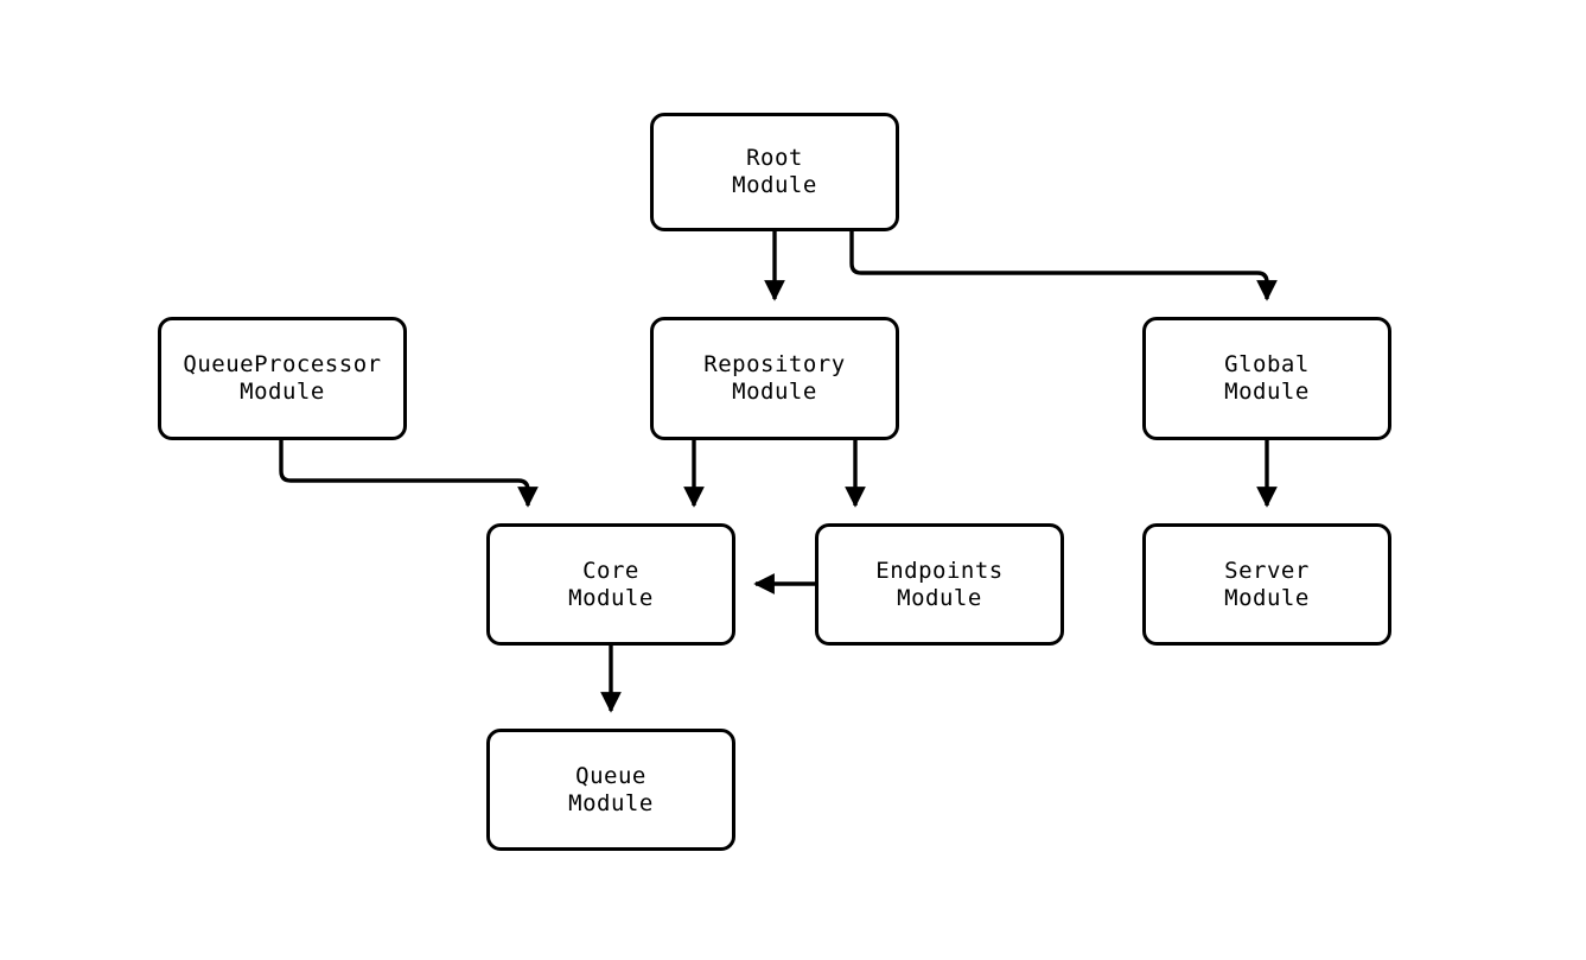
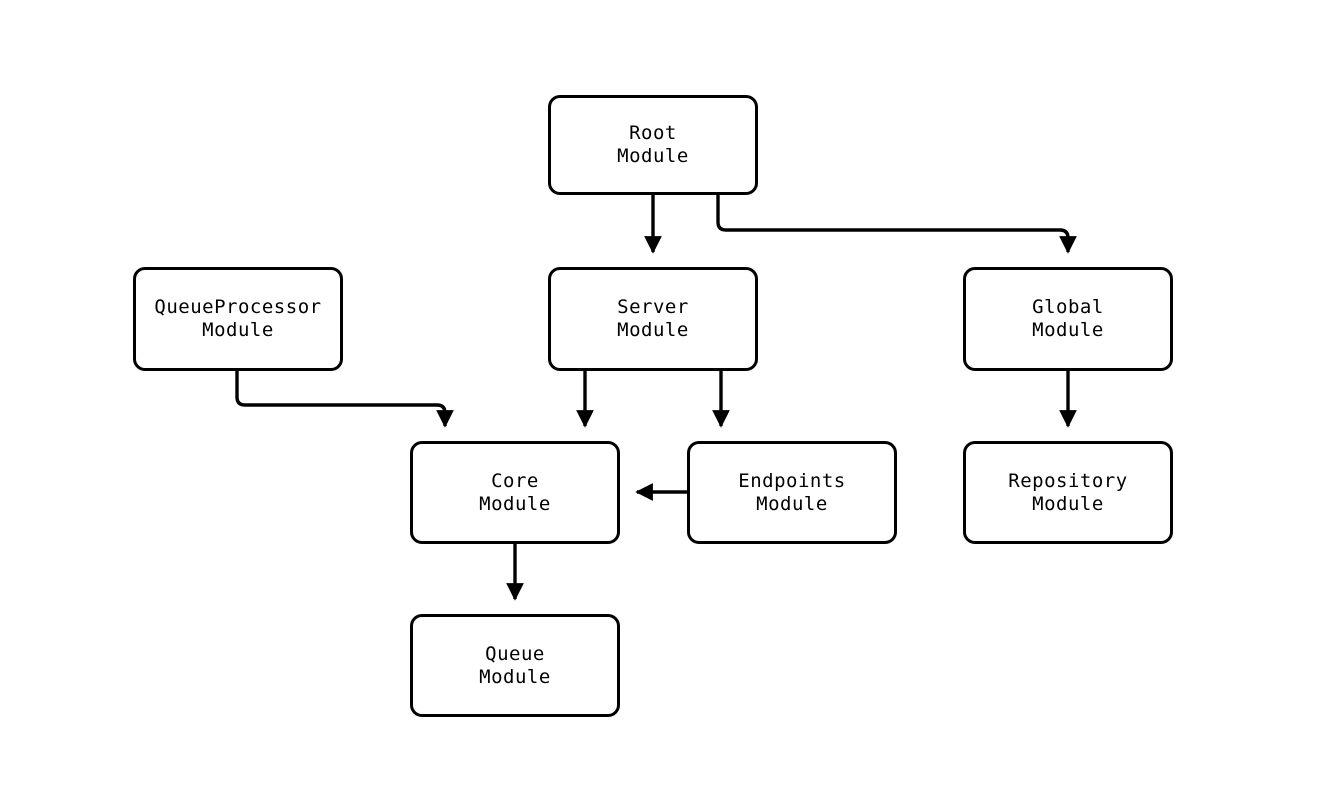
  Root
  Module
  QueueProcessor
  Module
- Repository
+ Server
  Module
  Global
  Module
  Core
  Module
  Endpoints
  Module
- Server
+ Repository
  Module
  Queue
  Module
